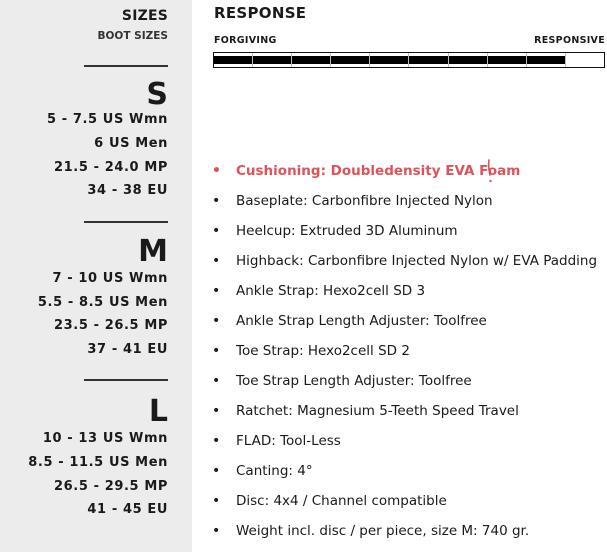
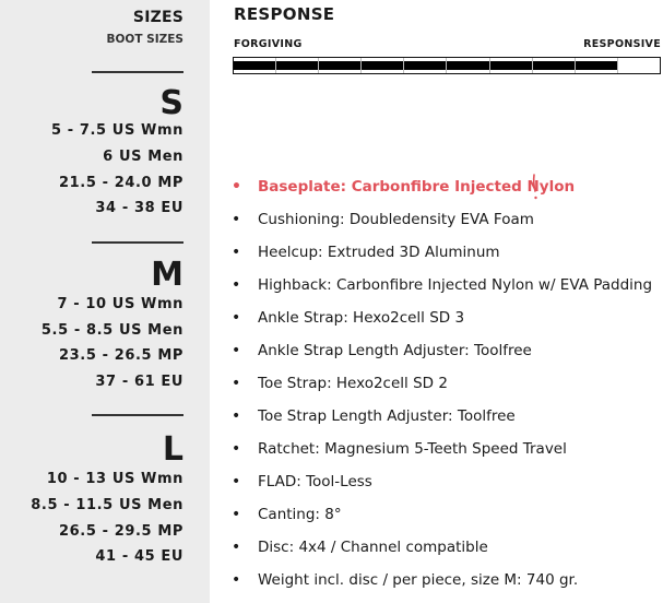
  SIZES
  BOOT SIZES
  S
  5 - 7.5 US Wmn
  6 US Men
  21.5 - 24.0 MP
  34 - 38 EU
  M
  7 - 10 US Wmn
  5.5 - 8.5 US Men
  23.5 - 26.5 MP
- 37 - 41 EU
+ 37 - 61 EU
  L
  10 - 13 US Wmn
  8.5 - 11.5 US Men
  26.5 - 29.5 MP
  41 - 45 EU
  RESPONSE
  FORGIVING
  RESPONSIVE
  •
- Cushioning: Doubledensity EVA Foam
+ Baseplate: Carbonfibre Injected Nylon
  •
- Baseplate: Carbonfibre Injected Nylon
+ Cushioning: Doubledensity EVA Foam
  •
  Heelcup: Extruded 3D Aluminum
  •
  Highback: Carbonfibre Injected Nylon w/ EVA Padding
  •
  Ankle Strap: Hexo2cell SD 3
  •
  Ankle Strap Length Adjuster: Toolfree
  •
  Toe Strap: Hexo2cell SD 2
  •
  Toe Strap Length Adjuster: Toolfree
  •
  Ratchet: Magnesium 5-Teeth Speed Travel
  •
  FLAD: Tool-Less
  •
- Canting: 4°
+ Canting: 8°
  •
  Disc: 4x4 / Channel compatible
  •
  Weight incl. disc / per piece, size M: 740 gr.
